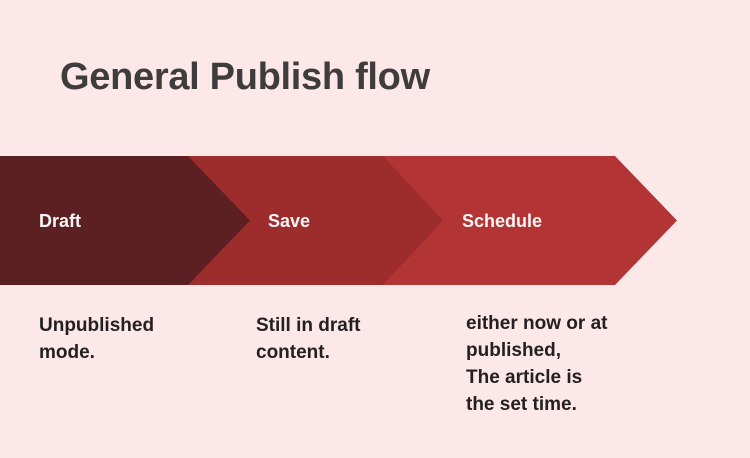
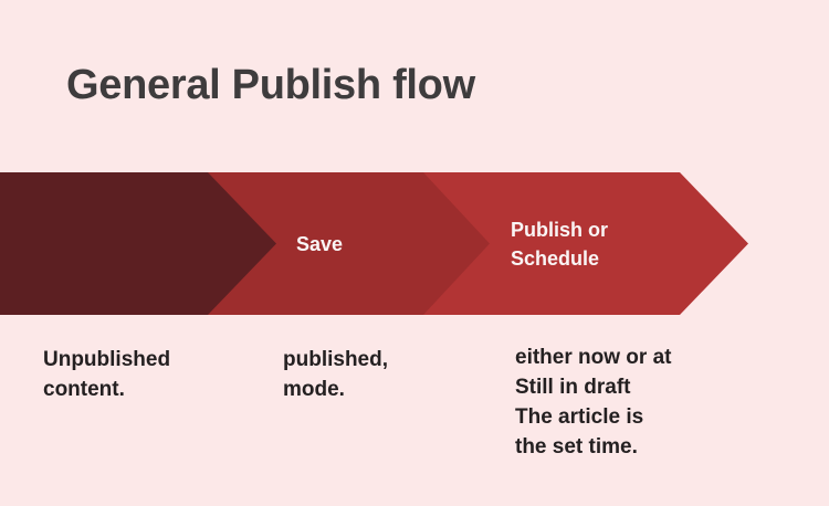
  General Publish flow
- Draft
  Save
+ Publish or
  Schedule
  Unpublished
- mode.
+ content.
- Still in draft
+ published,
- content.
+ mode.
  either now or at
- published,
+ Still in draft
  The article is
  the set time.
